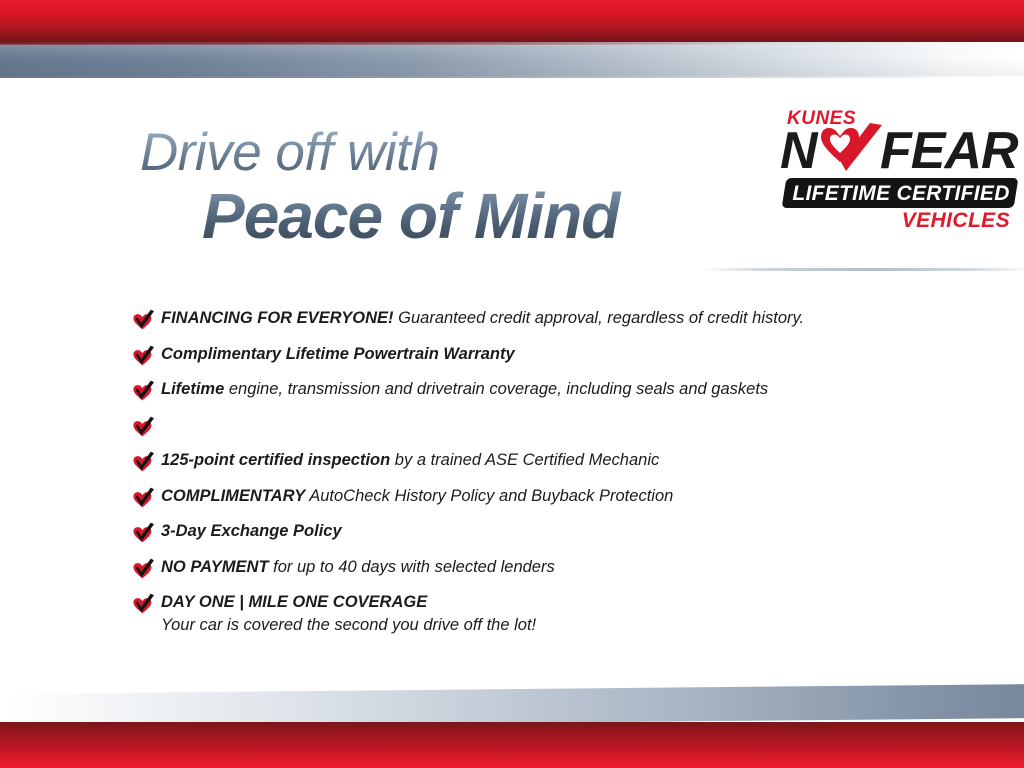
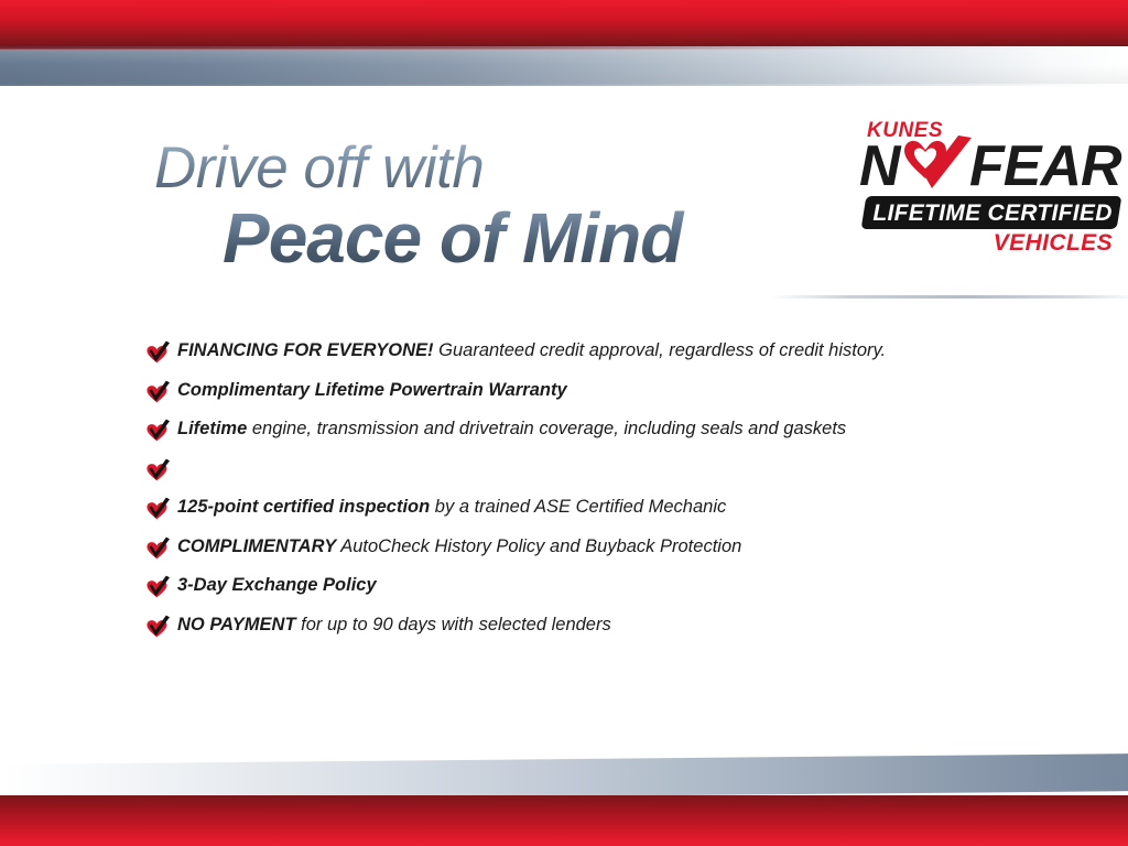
  Drive off with
  Peace of Mind
  KUNES
  N
  FEAR
  LIFETIME CERTIFIED
  VEHICLES
  FINANCING FOR EVERYONE! Guaranteed credit approval, regardless of credit history.
  Complimentary Lifetime Powertrain Warranty
  Lifetime engine, transmission and drivetrain coverage, including seals and gaskets
  125-point certified inspection by a trained ASE Certified Mechanic
  COMPLIMENTARY AutoCheck History Policy and Buyback Protection
  3-Day Exchange Policy
- NO PAYMENT for up to 40 days with selected lenders
+ NO PAYMENT for up to 90 days with selected lenders
- DAY ONE | MILE ONE COVERAGE
- Your car is covered the second you drive off the lot!
